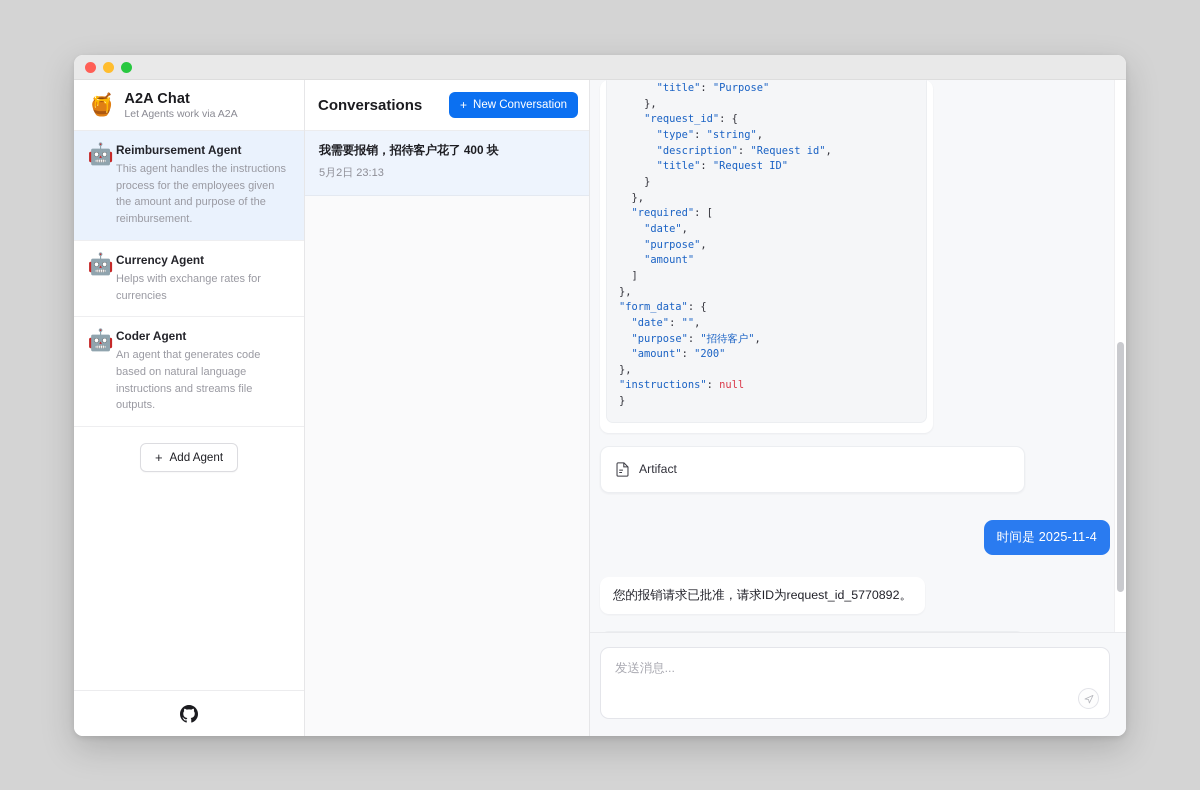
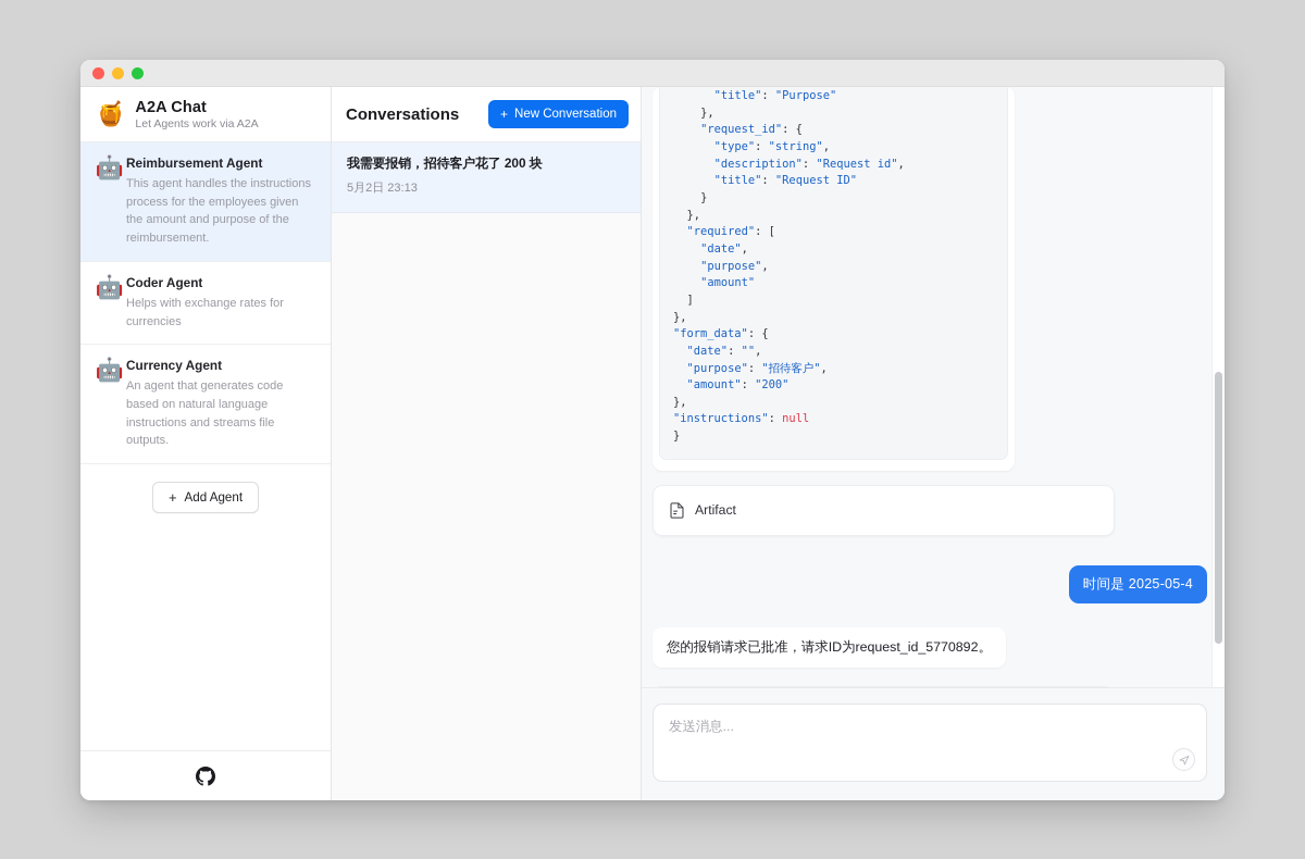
  🍯
  A2A Chat
  Let Agents work via A2A
  🤖
  Reimbursement Agent
  This agent handles the instructions process for the employees given the amount and purpose of the reimbursement.
  🤖
- Currency Agent
+ Coder Agent
  Helps with exchange rates for currencies
  🤖
- Coder Agent
+ Currency Agent
  An agent that generates code based on natural language instructions and streams file outputs.
  +
  Add Agent
  Conversations
  +
  New Conversation
- 我需要报销，招待客户花了 400 块
+ 我需要报销，招待客户花了 200 块
  5月2日 23:13
  "title": "Purpose" }, "request_id": { "type": "string", "description": "Request id", "title": "Request ID" } }, "required": [ "date", "purpose", "amount" ] }, "form_data": { "date": "", "purpose": "招待客户", "amount": "200" }, "instructions": null }
  Artifact
- 时间是 2025-11-4
+ 时间是 2025-05-4
  您的报销请求已批准，请求ID为request_id_5770892。
  发送消息...
